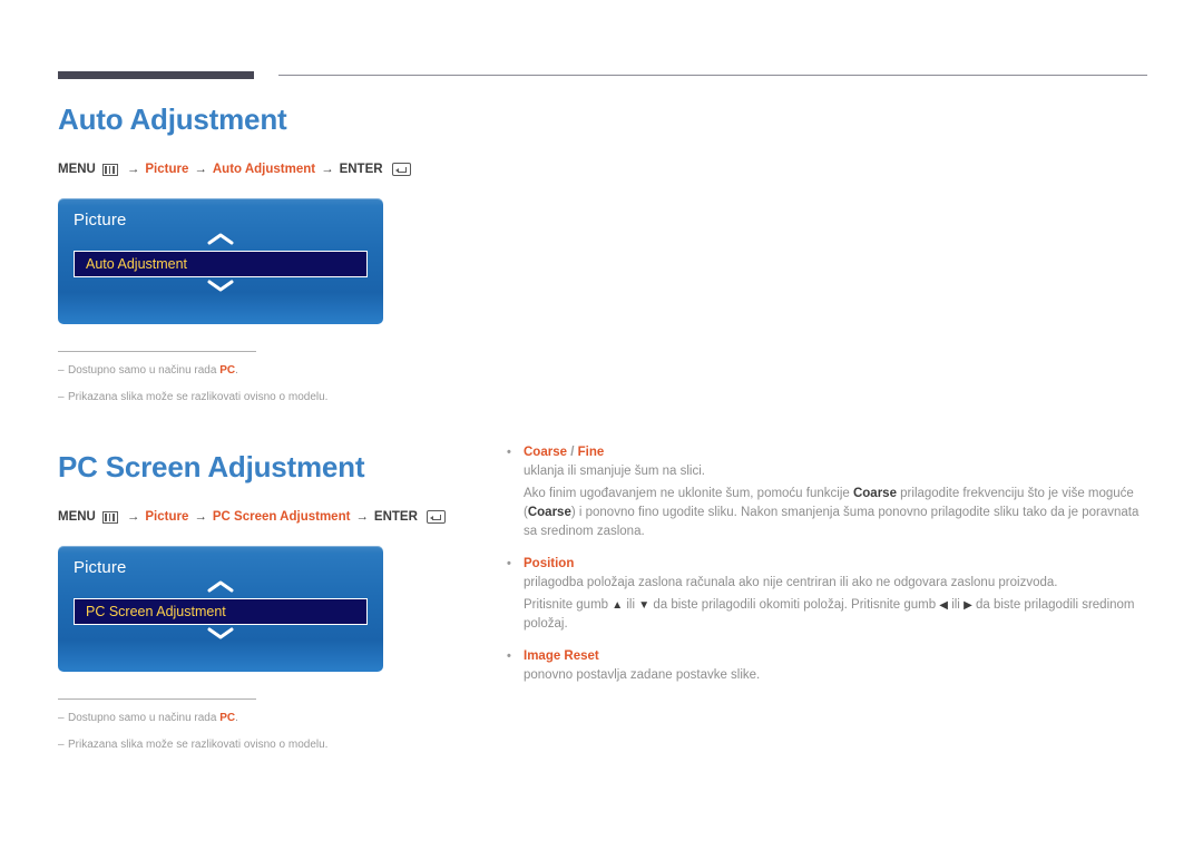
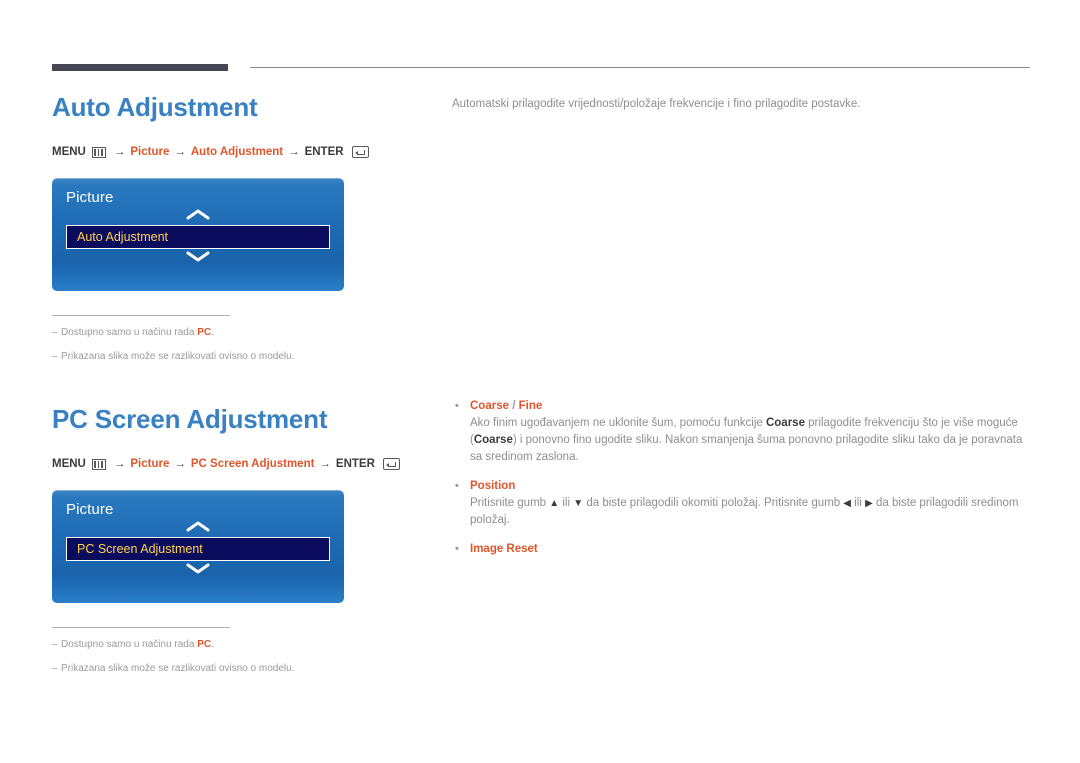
  Auto Adjustment
  MENU
  →
  Picture
  →
  Auto Adjustment
  →
  ENTER
  Picture
  Auto Adjustment
  – Dostupno samo u načinu rada PC.
  – Prikazana slika može se razlikovati ovisno o modelu.
  PC Screen Adjustment
  MENU
  →
  Picture
  →
  PC Screen Adjustment
  →
  ENTER
  Picture
  PC Screen Adjustment
  – Dostupno samo u načinu rada PC.
  – Prikazana slika može se razlikovati ovisno o modelu.
+ Automatski prilagodite vrijednosti/položaje frekvencije i fino prilagodite postavke.
  •
  Coarse / Fine
- uklanja ili smanjuje šum na slici.
  Ako finim ugođavanjem ne uklonite šum, pomoću funkcije Coarse prilagodite frekvenciju što je više moguće (Coarse) i ponovno fino ugodite sliku. Nakon smanjenja šuma ponovno prilagodite sliku tako da je poravnata sa sredinom zaslona.
  •
  Position
- prilagodba položaja zaslona računala ako nije centriran ili ako ne odgovara zaslonu proizvoda.
  Pritisnite gumb ▲ ili ▼ da biste prilagodili okomiti položaj. Pritisnite gumb ◀ ili ▶ da biste prilagodili sredinom položaj.
  •
  Image Reset
- ponovno postavlja zadane postavke slike.
